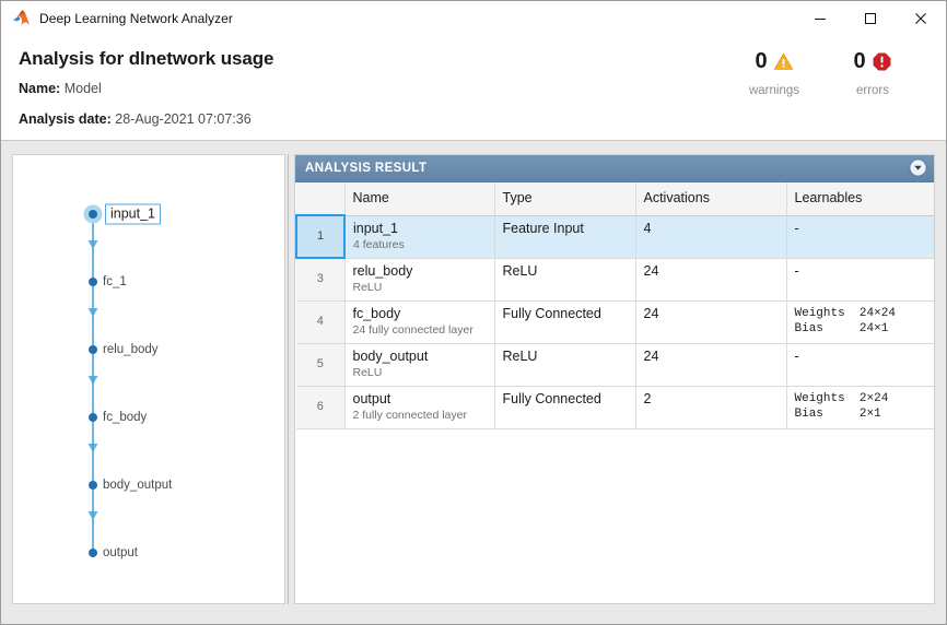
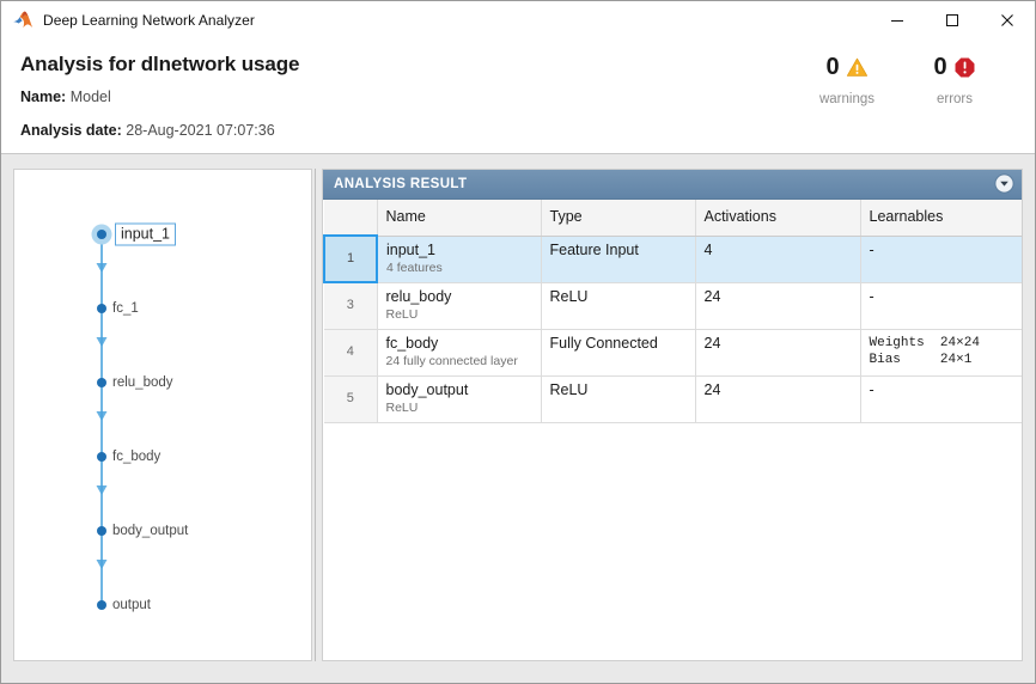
  Deep Learning Network Analyzer
  Analysis for dlnetwork usage
  Name: Model
  Analysis date: 28-Aug-2021 07:07:36
  0
  warnings
  0
  errors
  input_1
  fc_1
  relu_body
  fc_body
  body_output
  output
  ANALYSIS RESULT
  	Name	Type	Activations	Learnables
  1	input_14 features	Feature Input	4	-
  3	relu_bodyReLU	ReLU	24	-
  4	fc_body24 fully connected layer	Fully Connected	24	Weights 24×24Bias 24×1
  5	body_outputReLU	ReLU	24	-
- 6	output2 fully connected layer	Fully Connected	2	Weights 2×24Bias 2×1
